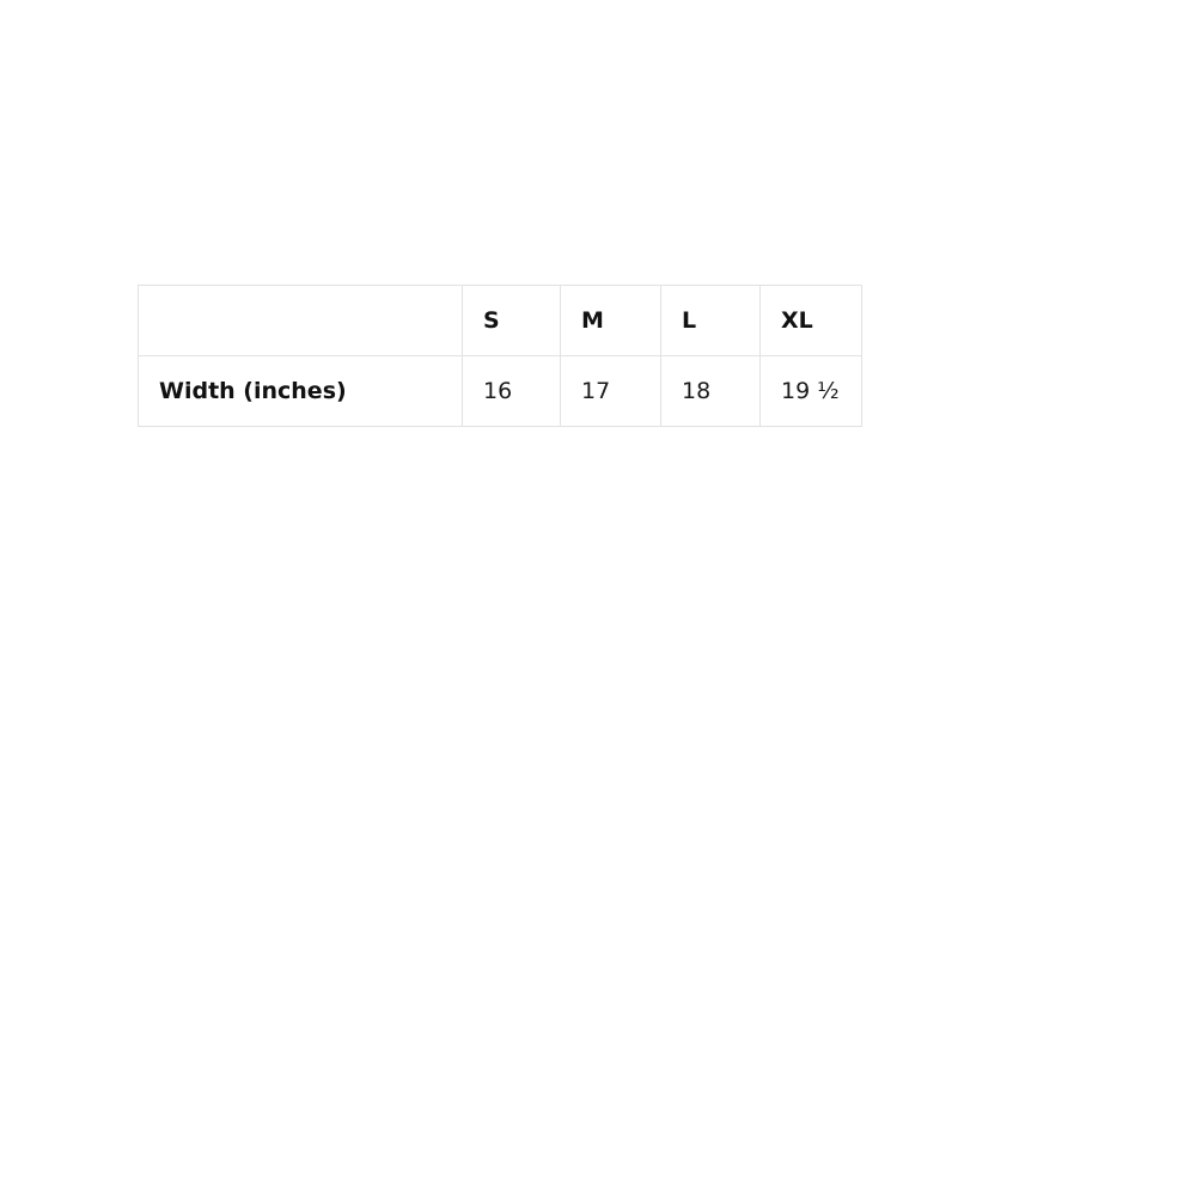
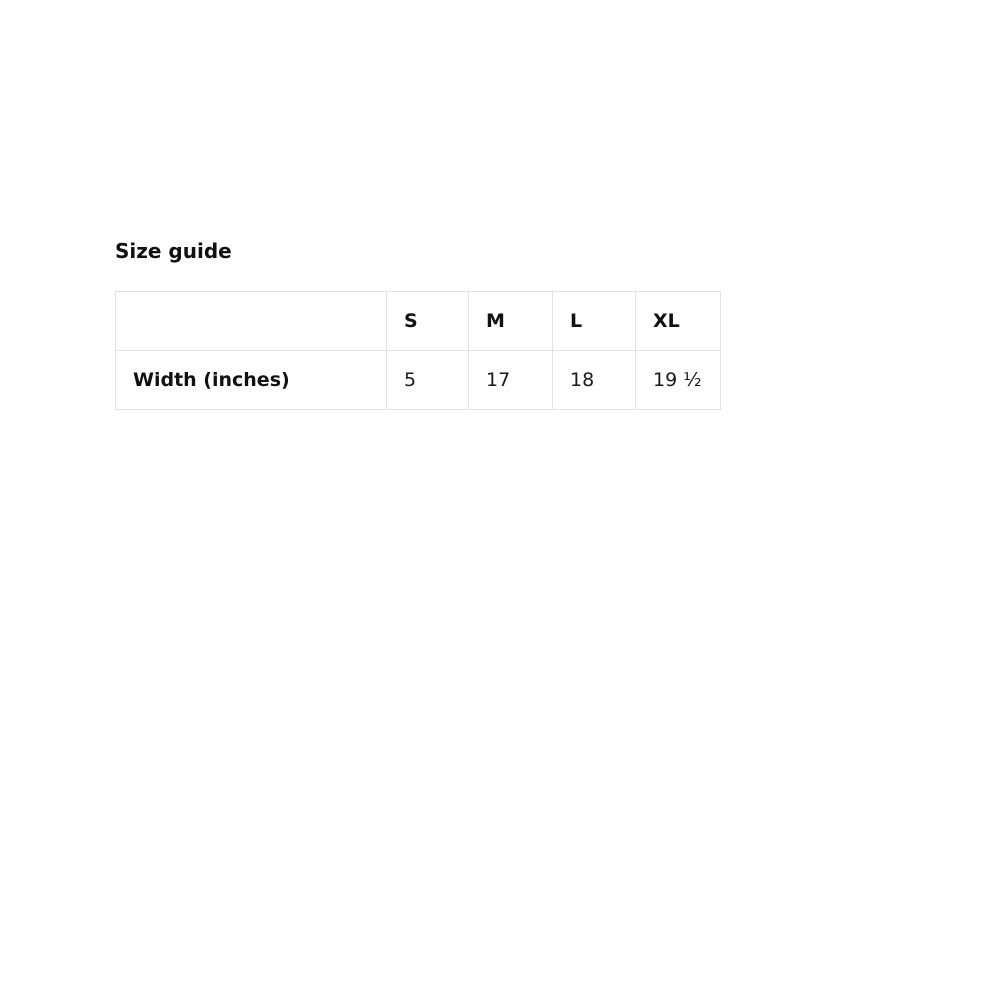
+ Size guide
  	S	M	L	XL
- Width (inches)	16	17	18	19 ½
+ Width (inches)	5	17	18	19 ½
